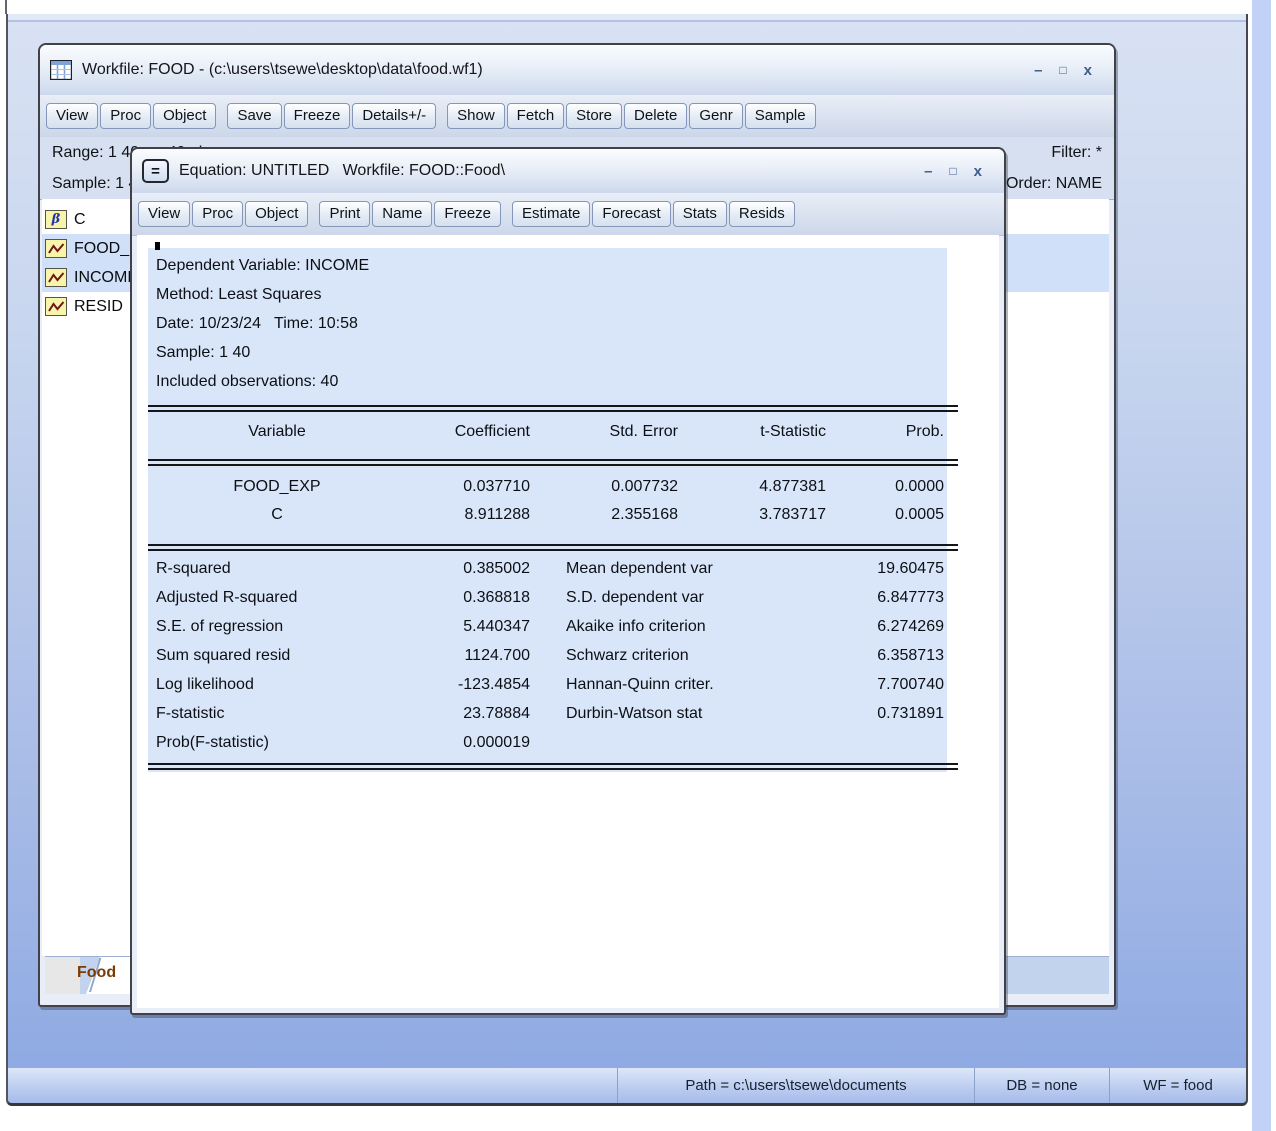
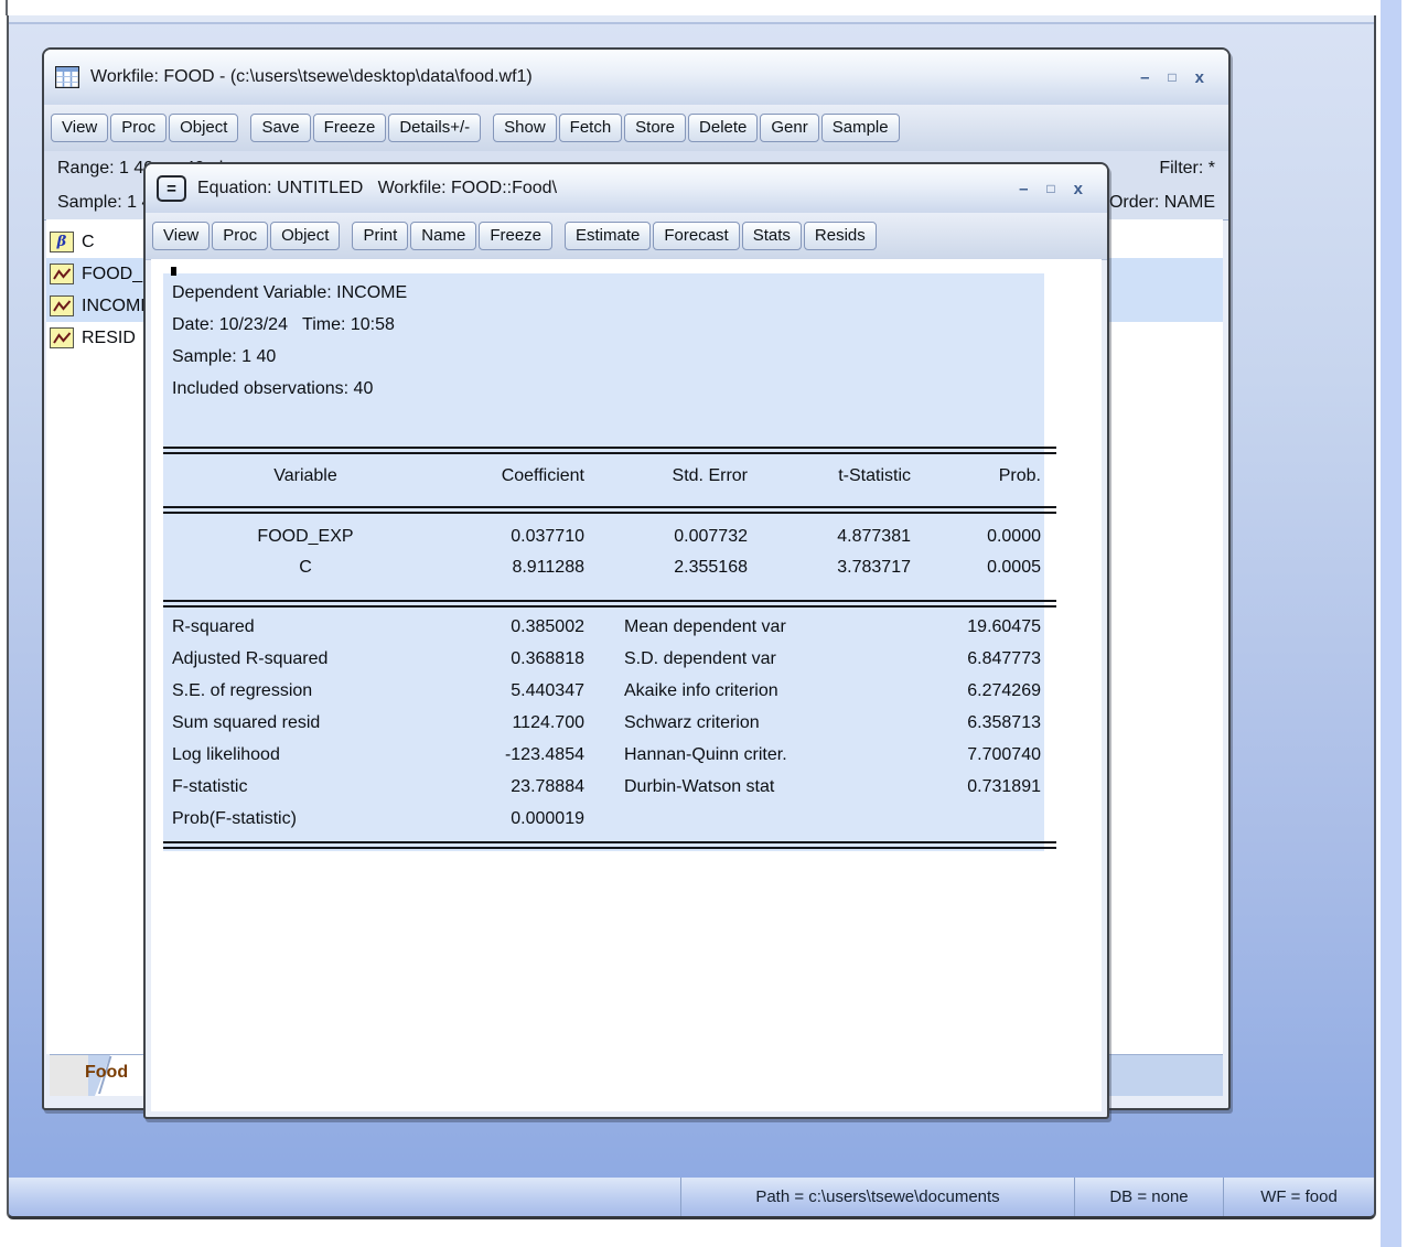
  Path = c:\users\tsewe\documents
  DB = none
  WF = food
  Workfile: FOOD - (c:\users\tsewe\desktop\data\food.wf1)
  –
  □
  x
  View
  Proc
  Object
  Save
  Freeze
  Details+/-
  Show
  Fetch
  Store
  Delete
  Genr
  Sample
  Range:
  Filter: *
  Sample:
  Order: NAME
  β
  C
  INCOM
  RESID
  Food
  =
  Equation: UNTITLED Workfile: FOOD::Food\
  –
  □
  x
  View
  Proc
  Object
  Print
  Name
  Freeze
  Estimate
  Forecast
  Stats
  Resids
  Dependent Variable: INCOME
- Method: Least Squares
  Date: 10/23/24 Time: 10:58
  Sample: 1 40
  Included observations: 40
  Variable
  Coefficient
  Std. Error
  t-Statistic
  Prob.
  FOOD_EXP
  0.037710
  0.007732
  4.877381
  0.0000
  C
  8.911288
  2.355168
  3.783717
  0.0005
  R-squared
  0.385002
  Mean dependent var
  19.60475
  Adjusted R-squared
  0.368818
  S.D. dependent var
  6.847773
  S.E. of regression
  5.440347
  Akaike info criterion
  6.274269
  Sum squared resid
  1124.700
  Schwarz criterion
  6.358713
  Log likelihood
  -123.4854
  Hannan-Quinn criter.
  7.700740
  F-statistic
  23.78884
  Durbin-Watson stat
  0.731891
  Prob(F-statistic)
  0.000019
